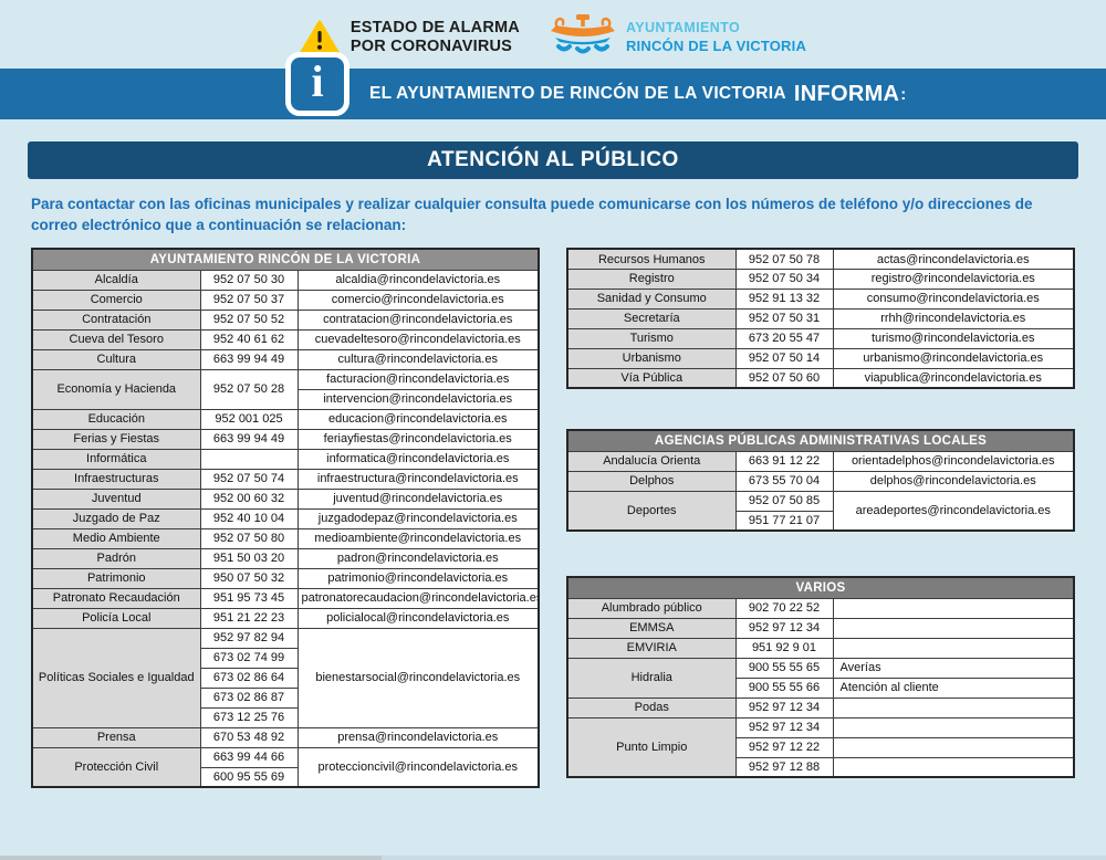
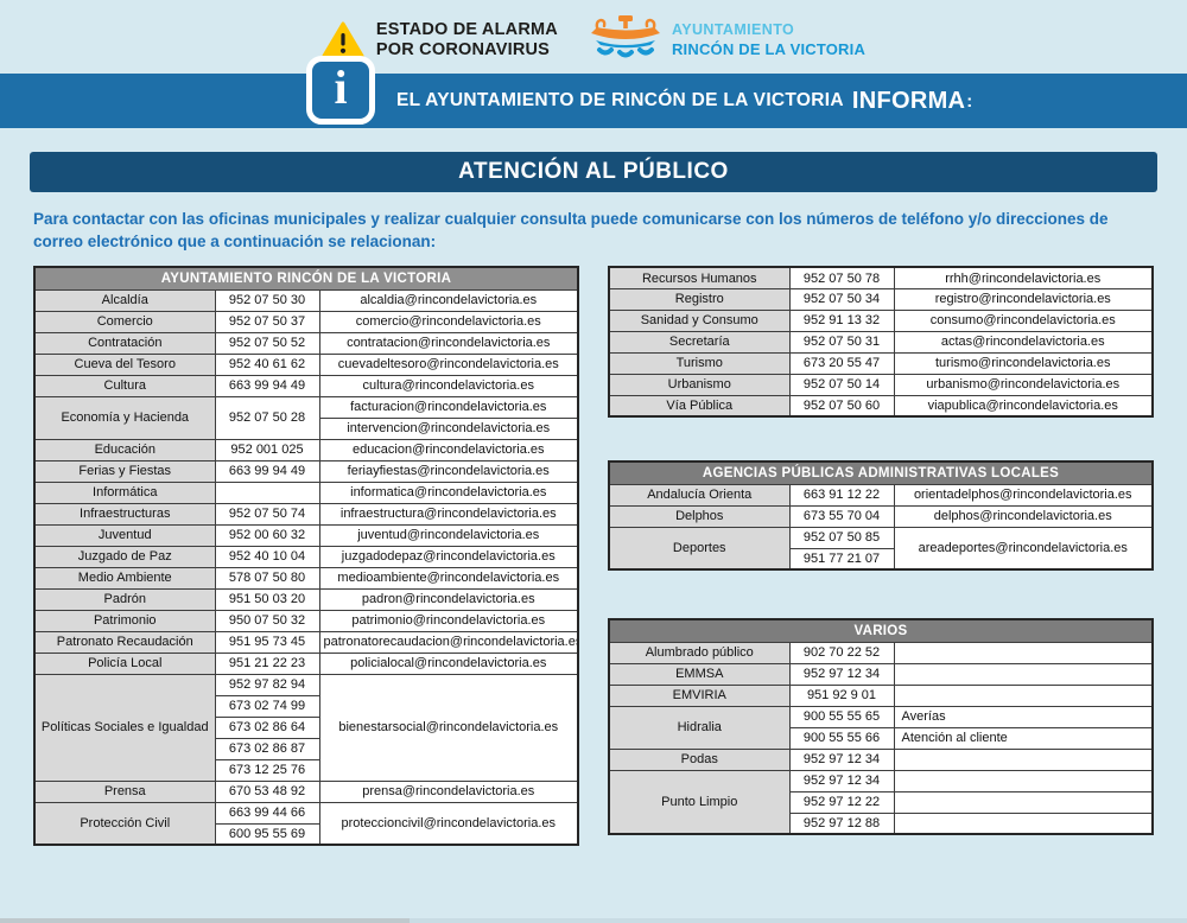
  ESTADO DE ALARMA
  POR CORONAVIRUS
  AYUNTAMIENTO
  RINCÓN DE LA VICTORIA
  i
  EL AYUNTAMIENTO DE RINCÓN DE LA VICTORIA
  INFORMA
  :
  ATENCIÓN AL PÚBLICO
  Para contactar con las oficinas municipales y realizar cualquier consulta puede comunicarse con los números de teléfono y/o direcciones de correo electrónico que a continuación se relacionan:
  AYUNTAMIENTO RINCÓN DE LA VICTORIA
  Alcaldía	952 07 50 30	alcaldia@rincondelavictoria.es
  Comercio	952 07 50 37	comercio@rincondelavictoria.es
  Contratación	952 07 50 52	contratacion@rincondelavictoria.es
  Cueva del Tesoro	952 40 61 62	cuevadeltesoro@rincondelavictoria.es
  Cultura	663 99 94 49	cultura@rincondelavictoria.es
  Economía y Hacienda	952 07 50 28	facturacion@rincondelavictoria.es
  intervencion@rincondelavictoria.es
  Educación	952 001 025	educacion@rincondelavictoria.es
  Ferias y Fiestas	663 99 94 49	feriayfiestas@rincondelavictoria.es
  Informática		informatica@rincondelavictoria.es
  Infraestructuras	952 07 50 74	infraestructura@rincondelavictoria.es
  Juventud	952 00 60 32	juventud@rincondelavictoria.es
  Juzgado de Paz	952 40 10 04	juzgadodepaz@rincondelavictoria.es
- Medio Ambiente	952 07 50 80	medioambiente@rincondelavictoria.es
+ Medio Ambiente	578 07 50 80	medioambiente@rincondelavictoria.es
  Padrón	951 50 03 20	padron@rincondelavictoria.es
  Patrimonio	950 07 50 32	patrimonio@rincondelavictoria.es
  Patronato Recaudación	951 95 73 45	patronatorecaudacion@rincondelavictoria.e
  Policía Local	951 21 22 23	policialocal@rincondelavictoria.es
  Políticas Sociales e Igualdad	952 97 82 94	bienestarsocial@rincondelavictoria.es
  673 02 74 99
  673 02 86 64
  673 02 86 87
  673 12 25 76
  Prensa	670 53 48 92	prensa@rincondelavictoria.es
  Protección Civil	663 99 44 66	proteccioncivil@rincondelavictoria.es
  600 95 55 69
- Recursos Humanos	952 07 50 78	actas@rincondelavictoria.es
+ Recursos Humanos	952 07 50 78	rrhh@rincondelavictoria.es
  Registro	952 07 50 34	registro@rincondelavictoria.es
  Sanidad y Consumo	952 91 13 32	consumo@rincondelavictoria.es
- Secretaría	952 07 50 31	rrhh@rincondelavictoria.es
+ Secretaría	952 07 50 31	actas@rincondelavictoria.es
  Turismo	673 20 55 47	turismo@rincondelavictoria.es
  Urbanismo	952 07 50 14	urbanismo@rincondelavictoria.es
  Vía Pública	952 07 50 60	viapublica@rincondelavictoria.es
  AGENCIAS PÚBLICAS ADMINISTRATIVAS LOCALES
  Andalucía Orienta	663 91 12 22	orientadelphos@rincondelavictoria.es
  Delphos	673 55 70 04	delphos@rincondelavictoria.es
  Deportes	952 07 50 85	areadeportes@rincondelavictoria.es
  951 77 21 07
  VARIOS
  Alumbrado público	902 70 22 52
  EMMSA	952 97 12 34
  EMVIRIA	951 92 9 01
  Hidralia	900 55 55 65	Averías
  900 55 55 66	Atención al cliente
  Podas	952 97 12 34
  Punto Limpio	952 97 12 34
  952 97 12 22
  952 97 12 88
